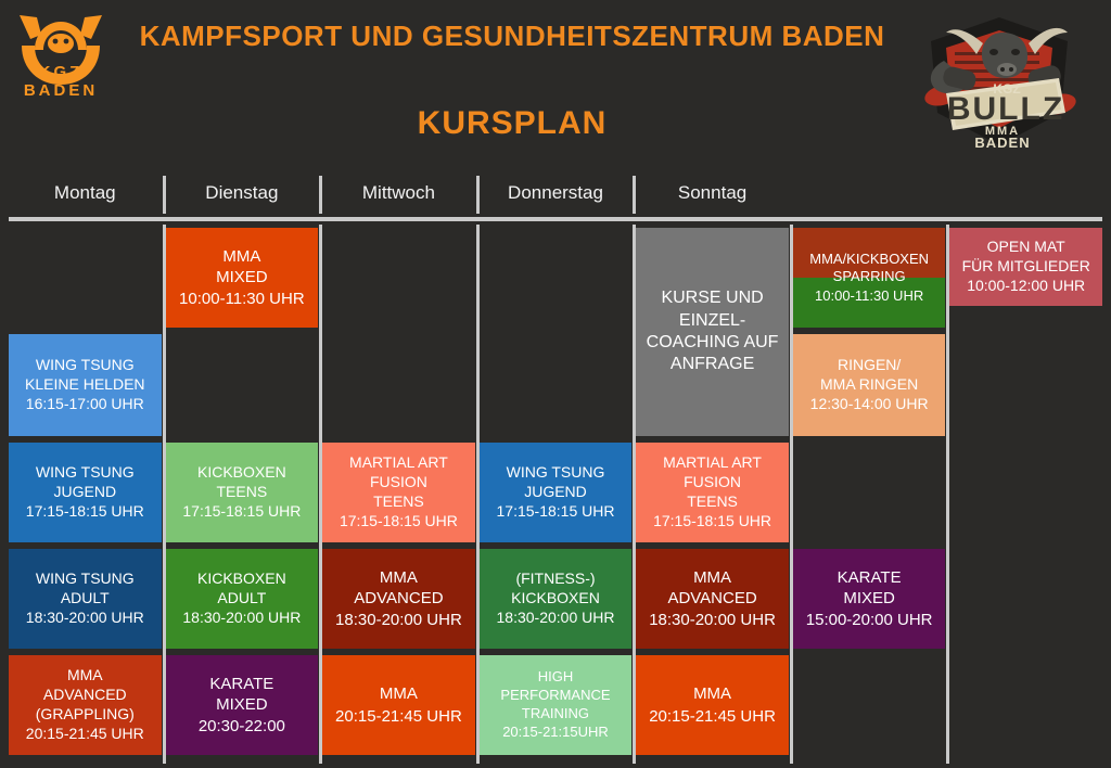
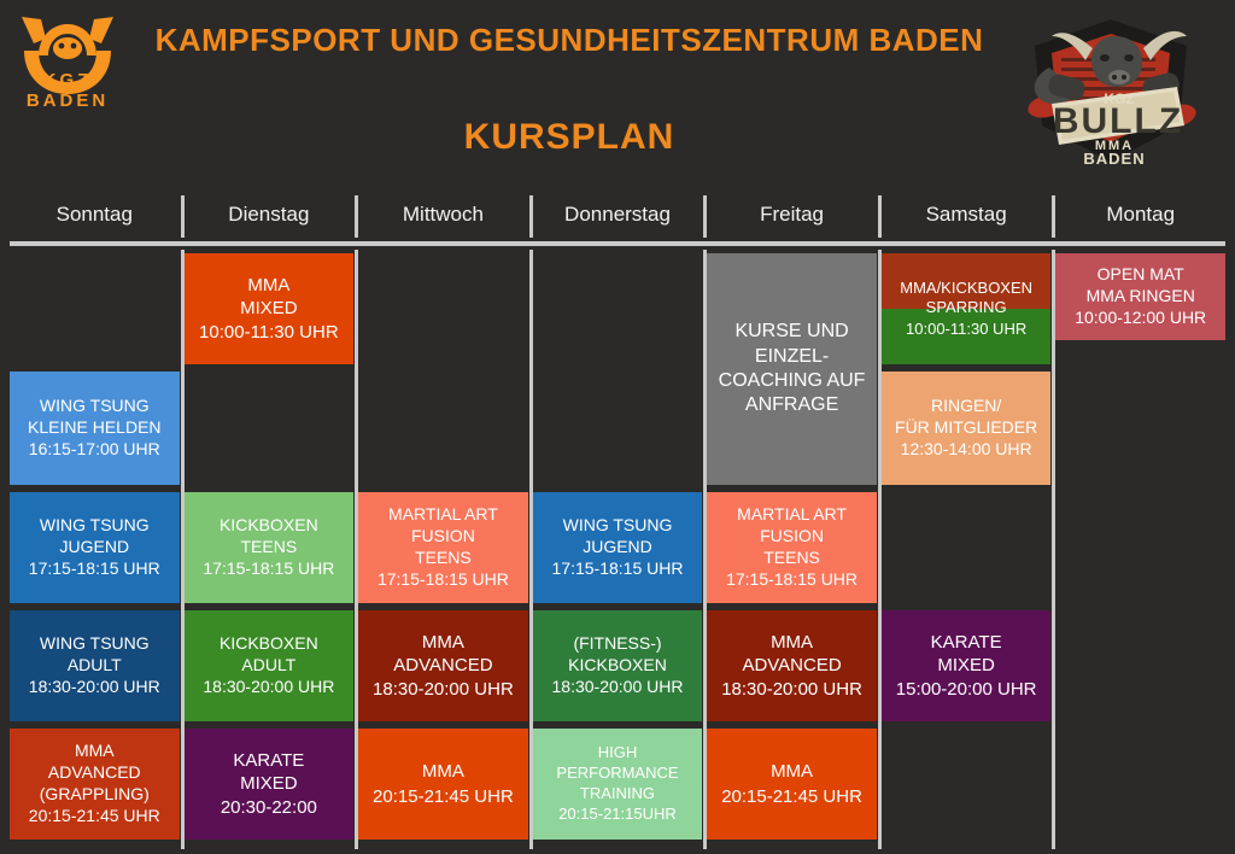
  KGZ
  BADEN
  KAMPFSPORT UND GESUNDHEITSZENTRUM BADEN
  KURSPLAN
  KGZ
  BULLZ
  MMA
  BADEN
- Montag
+ Sonntag
  Dienstag
  Mittwoch
  Donnerstag
+ Freitag
+ Samstag
- Sonntag
+ Montag
  WING TSUNG
  KLEINE HELDEN
  16:15-17:00 UHR
  WING TSUNG
  JUGEND
  17:15-18:15 UHR
  WING TSUNG
  ADULT
  18:30-20:00 UHR
  MMA
  ADVANCED
  (GRAPPLING)
  20:15-21:45 UHR
  MMA
  MIXED
  10:00-11:30 UHR
  KICKBOXEN
  TEENS
  17:15-18:15 UHR
  KICKBOXEN
  ADULT
  18:30-20:00 UHR
  KARATE
  MIXED
  20:30-22:00
  MARTIAL ART
  FUSION
  TEENS
  17:15-18:15 UHR
  MMA
  ADVANCED
  18:30-20:00 UHR
  MMA
  20:15-21:45 UHR
  WING TSUNG
  JUGEND
  17:15-18:15 UHR
  (FITNESS-)
  KICKBOXEN
  18:30-20:00 UHR
  HIGH
  PERFORMANCE
  TRAINING
  20:15-21:15UHR
  KURSE UND
  EINZEL-
  COACHING AUF
  ANFRAGE
  MARTIAL ART
  FUSION
  TEENS
  17:15-18:15 UHR
  MMA
  ADVANCED
  18:30-20:00 UHR
  MMA
  20:15-21:45 UHR
  MMA/KICKBOXEN
  SPARRING
  10:00-11:30 UHR
  RINGEN/
- MMA RINGEN
+ FÜR MITGLIEDER
  12:30-14:00 UHR
  KARATE
  MIXED
  15:00-20:00 UHR
  OPEN MAT
- FÜR MITGLIEDER
+ MMA RINGEN
  10:00-12:00 UHR
